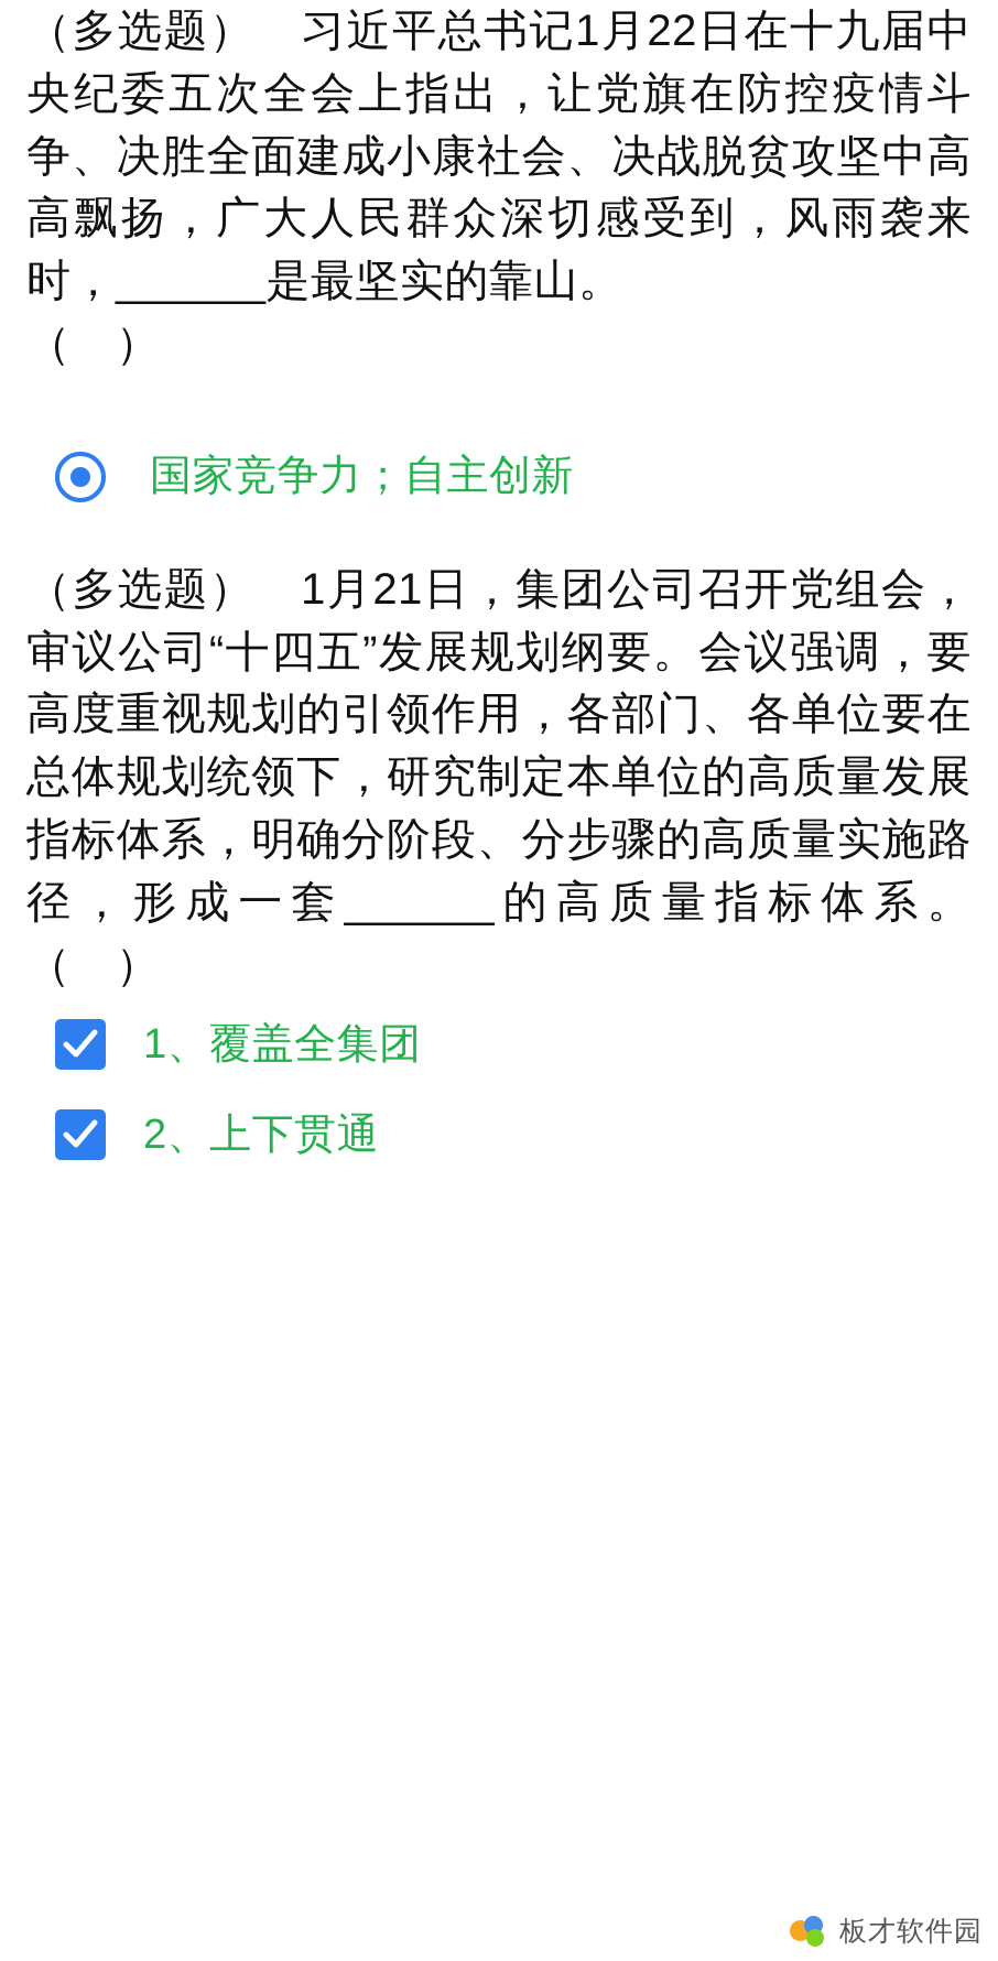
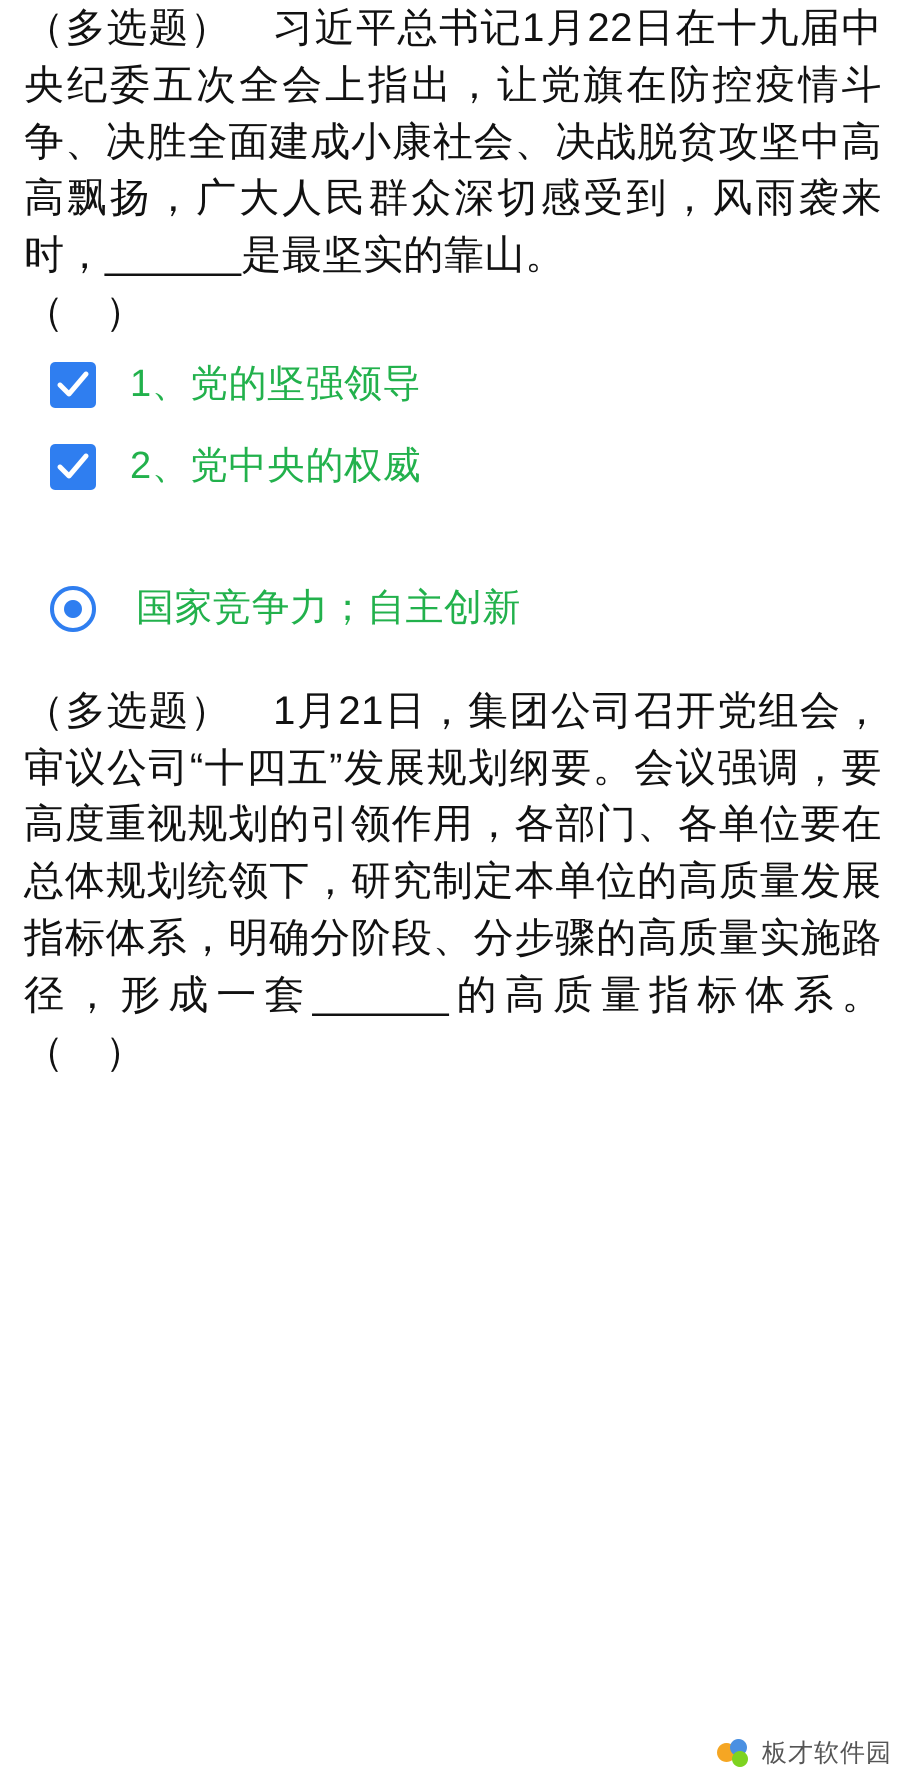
  （多选题） 习近平总书记1月22日在十九届中央纪委五次全会上指出，让党旗在防控疫情斗争、决胜全面建成小康社会、决战脱贫攻坚中高高飘扬，广大人民群众深切感受到，风雨袭来时，______是最坚实的靠山。
  （ ）
+ 1、党的坚强领导
+ 2、党中央的权威
  国家竞争力；自主创新
  （多选题） 1月21日，集团公司召开党组会，审议公司“十四五”发展规划纲要。会议强调，要高度重视规划的引领作用，各部门、各单位要在总体规划统领下，研究制定本单位的高质量发展指标体系，明确分阶段、分步骤的高质量实施路径，形成一套______的高质量指标体系。 （ ）
- 1、覆盖全集团
- 2、上下贯通
  板才软件园
